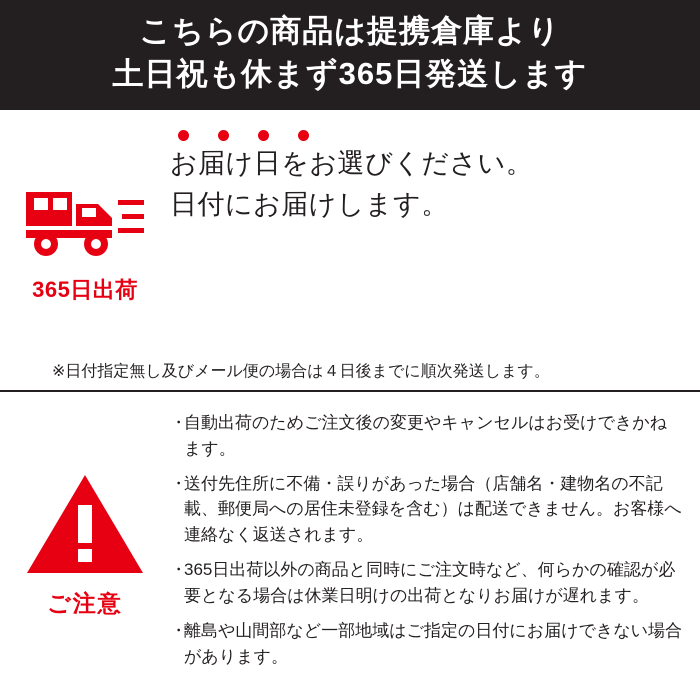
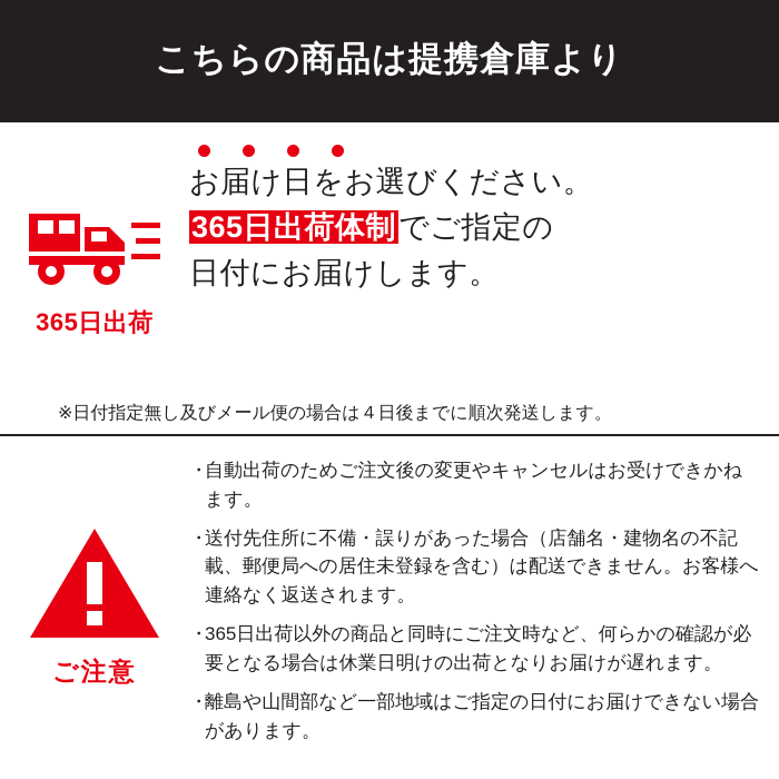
  こちらの商品は提携倉庫より
- 土日祝も休まず365日発送します
  365日出荷
  お届け日をお選びください。
+ 365日出荷体制でご指定の
  日付にお届けします。
  ※日付指定無し及びメール便の場合は４日後までに順次発送します。
  ご注意
  ・
  自動出荷のためご注文後の変更やキャンセルはお受けできかねます。
  ・
  送付先住所に不備・誤りがあった場合（店舗名・建物名の不記載、郵便局への居住未登録を含む）は配送できません。お客様へ連絡なく返送されます。
  ・
  365日出荷以外の商品と同時にご注文時など、何らかの確認が必要となる場合は休業日明けの出荷となりお届けが遅れます。
  ・
  離島や山間部など一部地域はご指定の日付にお届けできない場合があります。
